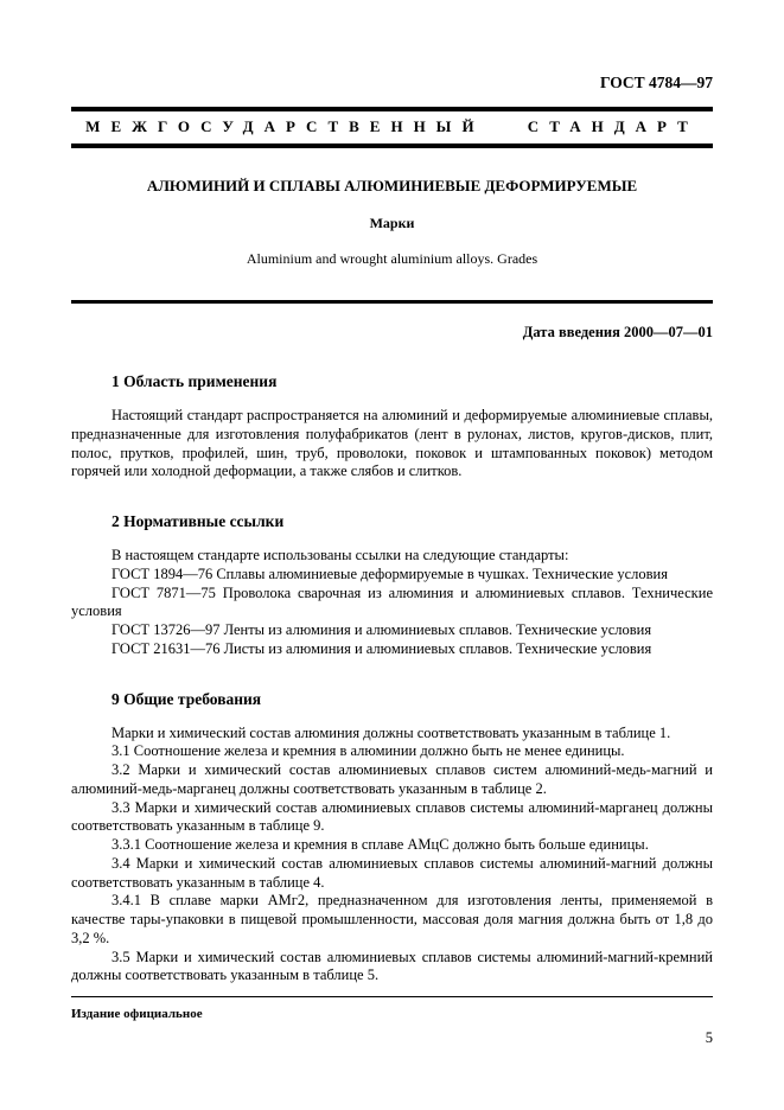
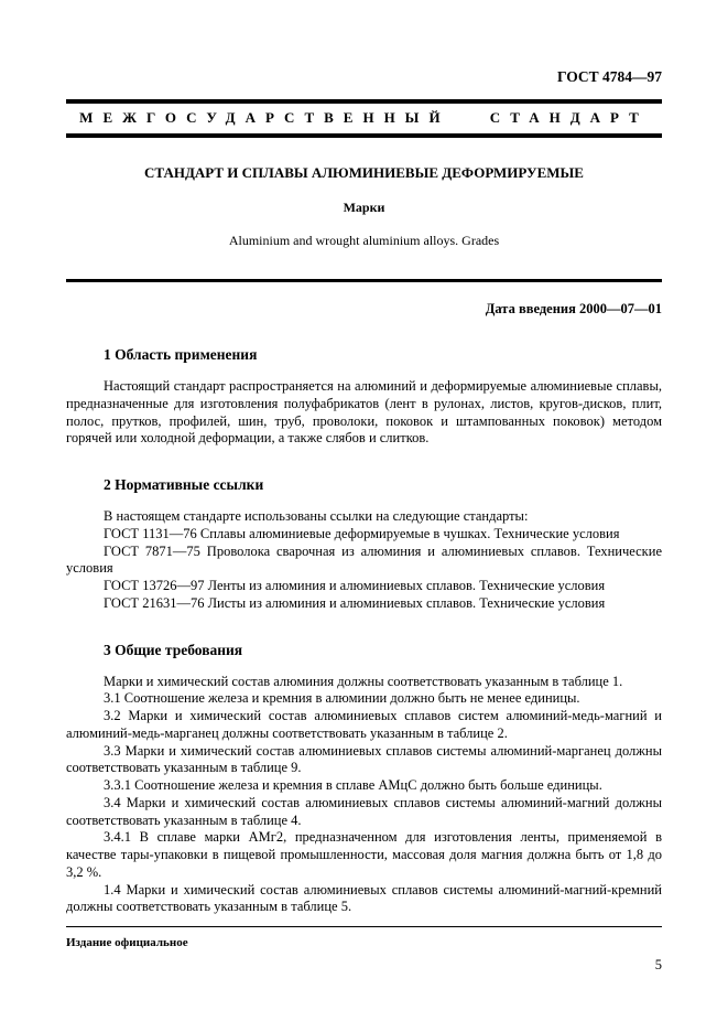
  ГОСТ 4784—97
  МЕЖГОСУДАРСТВЕННЫЙ СТАНДАРТ
- АЛЮМИНИЙ И СПЛАВЫ АЛЮМИНИЕВЫЕ ДЕФОРМИРУЕМЫЕ
+ СТАНДАРТ И СПЛАВЫ АЛЮМИНИЕВЫЕ ДЕФОРМИРУЕМЫЕ
  Марки
  Aluminium and wrought aluminium alloys. Grades
  Дата введения 2000—07—01
  1 Область применения
  Настоящий стандарт распространяется на алюминий и деформируемые алюминиевые сплавы, предназначенные для изготовления полуфабрикатов (лент в рулонах, листов, кругов-дисков, плит, полос, прутков, профилей, шин, труб, проволоки, поковок и штампованных поковок) методом горячей или холодной деформации, а также слябов и слитков.
  2 Нормативные ссылки
  В настоящем стандарте использованы ссылки на следующие стандарты:
- ГОСТ 1894—76 Сплавы алюминиевые деформируемые в чушках. Технические условия
+ ГОСТ 1131—76 Сплавы алюминиевые деформируемые в чушках. Технические условия
  ГОСТ 7871—75 Проволока сварочная из алюминия и алюминиевых сплавов. Технические условия
  ГОСТ 13726—97 Ленты из алюминия и алюминиевых сплавов. Технические условия
  ГОСТ 21631—76 Листы из алюминия и алюминиевых сплавов. Технические условия
- 9 Общие требования
+ 3 Общие требования
  Марки и химический состав алюминия должны соответствовать указанным в таблице 1.
  3.1 Соотношение железа и кремния в алюминии должно быть не менее единицы.
  3.2 Марки и химический состав алюминиевых сплавов систем алюминий-медь-магний и алюминий-медь-марганец должны соответствовать указанным в таблице 2.
  3.3 Марки и химический состав алюминиевых сплавов системы алюминий-марганец должны соответствовать указанным в таблице 9.
  3.3.1 Соотношение железа и кремния в сплаве АМцС должно быть больше единицы.
  3.4 Марки и химический состав алюминиевых сплавов системы алюминий-магний должны соответствовать указанным в таблице 4.
  3.4.1 В сплаве марки АМг2, предназначенном для изготовления ленты, применяемой в качестве тары-упаковки в пищевой промышленности, массовая доля магния должна быть от 1,8 до 3,2 %.
- 3.5 Марки и химический состав алюминиевых сплавов системы алюминий-магний-кремний должны соответствовать указанным в таблице 5.
+ 1.4 Марки и химический состав алюминиевых сплавов системы алюминий-магний-кремний должны соответствовать указанным в таблице 5.
  Издание официальное
  5
